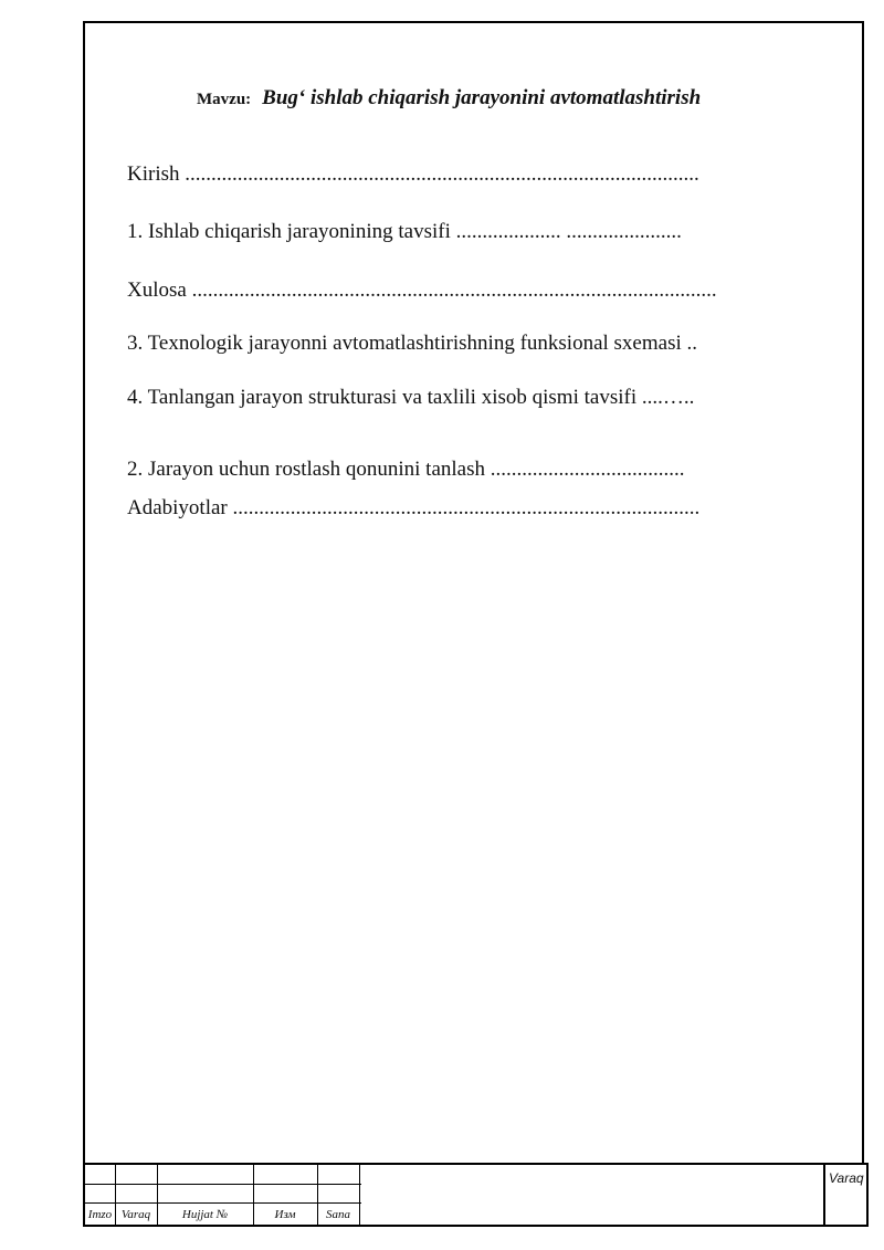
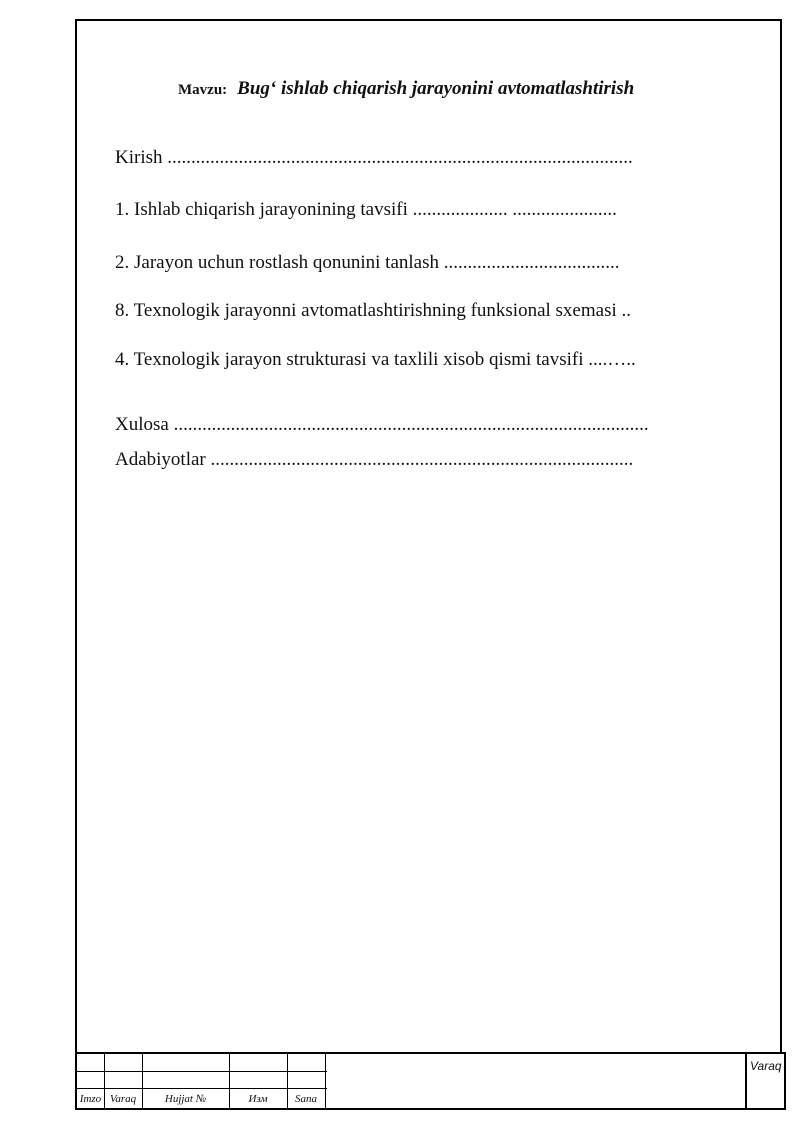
  Mavzu: Bug‘ ishlab chiqarish jarayonini avtomatlashtirish
  Kirish ..................................................................................................
  1. Ishlab chiqarish jarayonining tavsifi .................... ......................
- Xulosa ....................................................................................................
+ 2. Jarayon uchun rostlash qonunini tanlash .....................................
- 3. Texnologik jarayonni avtomatlashtirishning funksional sxemasi ..
+ 8. Texnologik jarayonni avtomatlashtirishning funksional sxemasi ..
- 4. Tanlangan jarayon strukturasi va taxlili xisob qismi tavsifi ....…..
+ 4. Texnologik jarayon strukturasi va taxlili xisob qismi tavsifi ....…..
- 2. Jarayon uchun rostlash qonunini tanlash .....................................
+ Xulosa ....................................................................................................
  Adabiyotlar .........................................................................................
  Imzo
  Varaq
  Hujjat №
  Изм
  Sana
  Varaq
